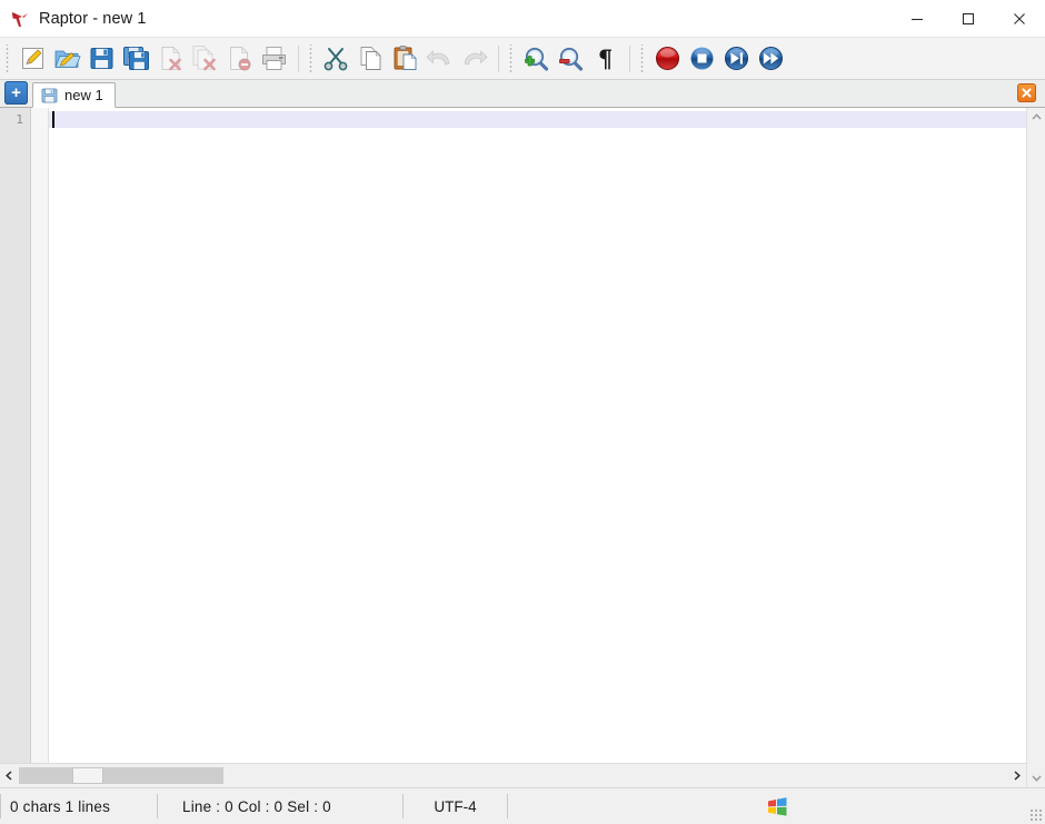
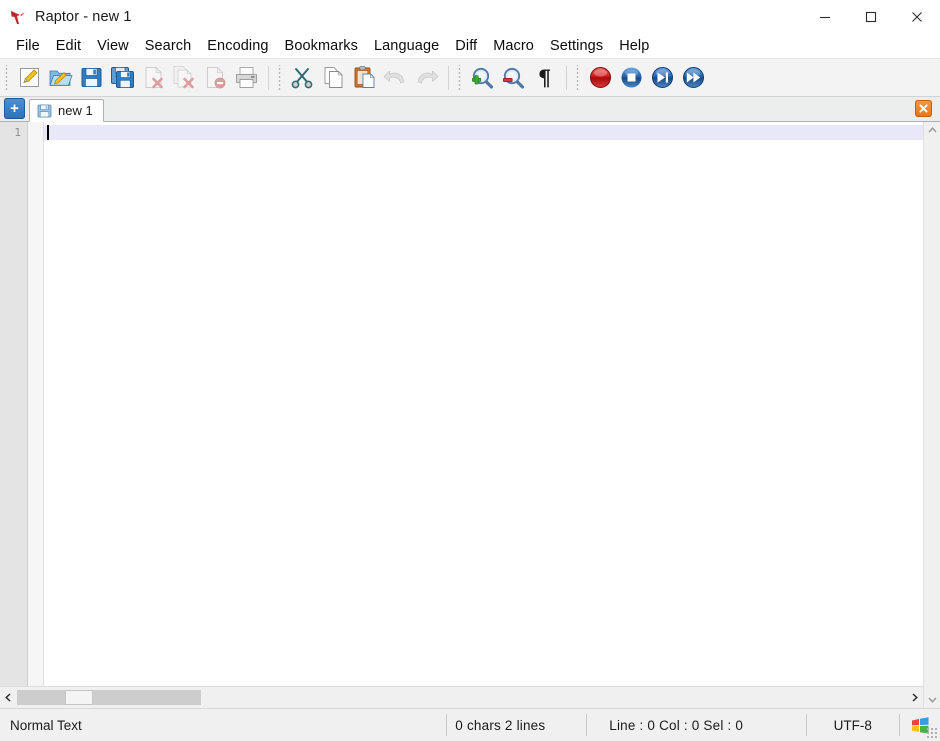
  Raptor - new 1
+ File
+ Edit
+ View
+ Search
+ Encoding
+ Bookmarks
+ Language
+ Diff
+ Macro
+ Settings
+ Help
  ¶
  +
  new 1
  1
+ Normal Text
- 0 chars 1 lines
+ 0 chars 2 lines
  Line : 0 Col : 0 Sel : 0
- UTF-4
+ UTF-8
